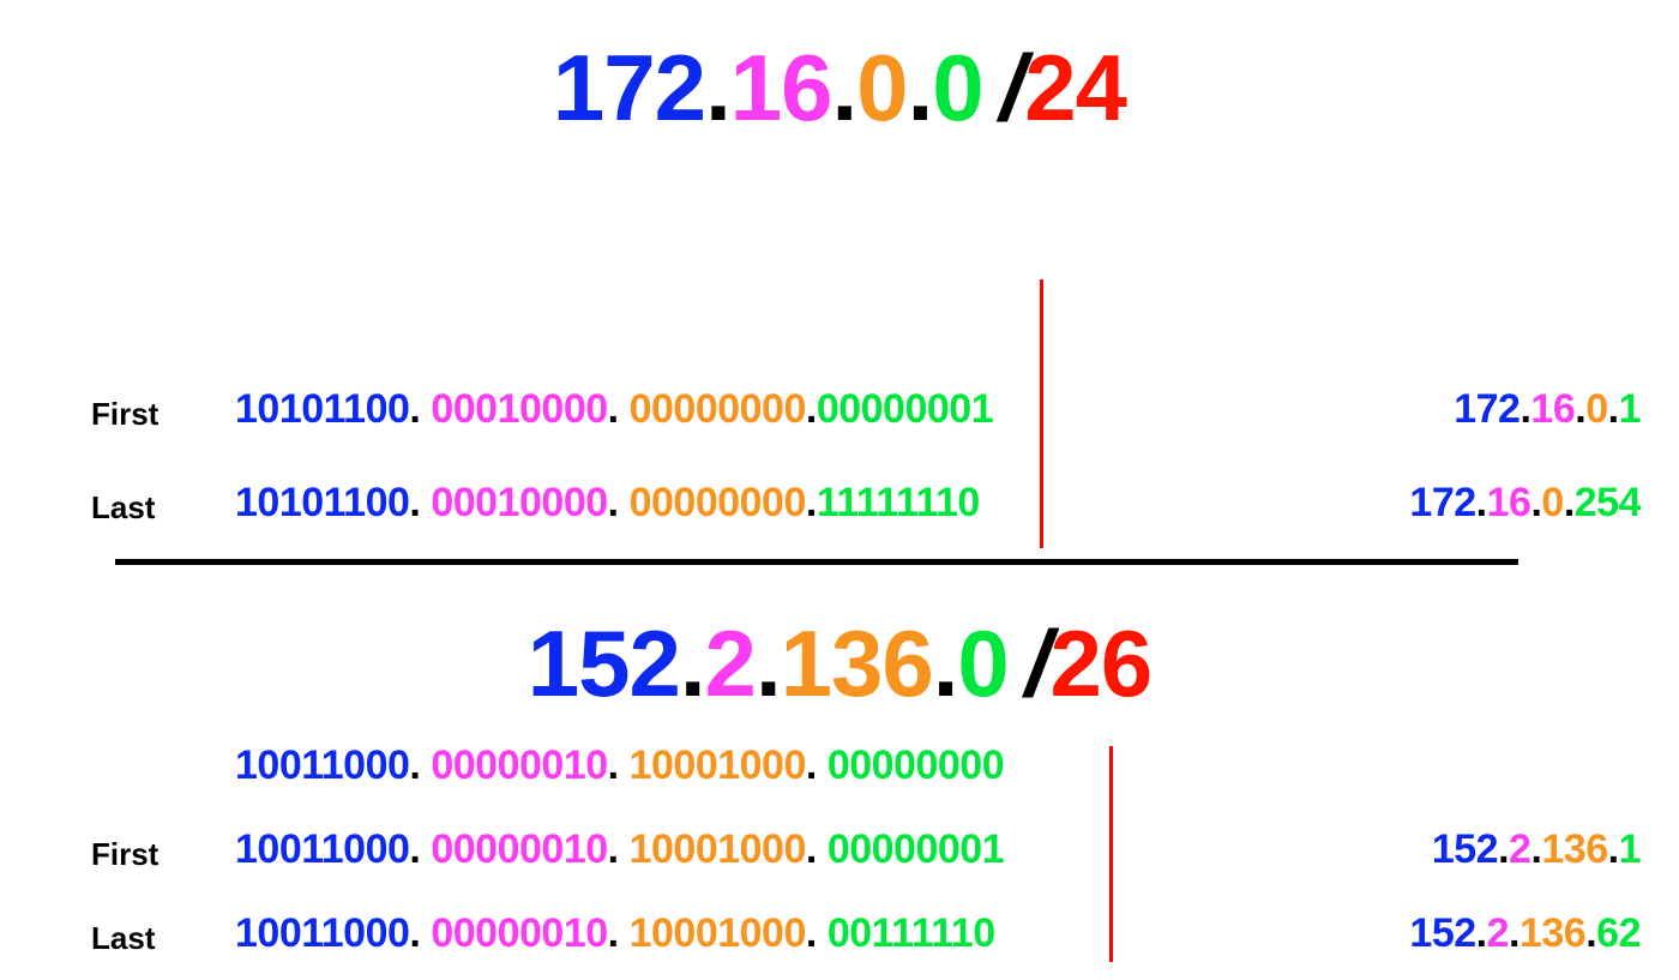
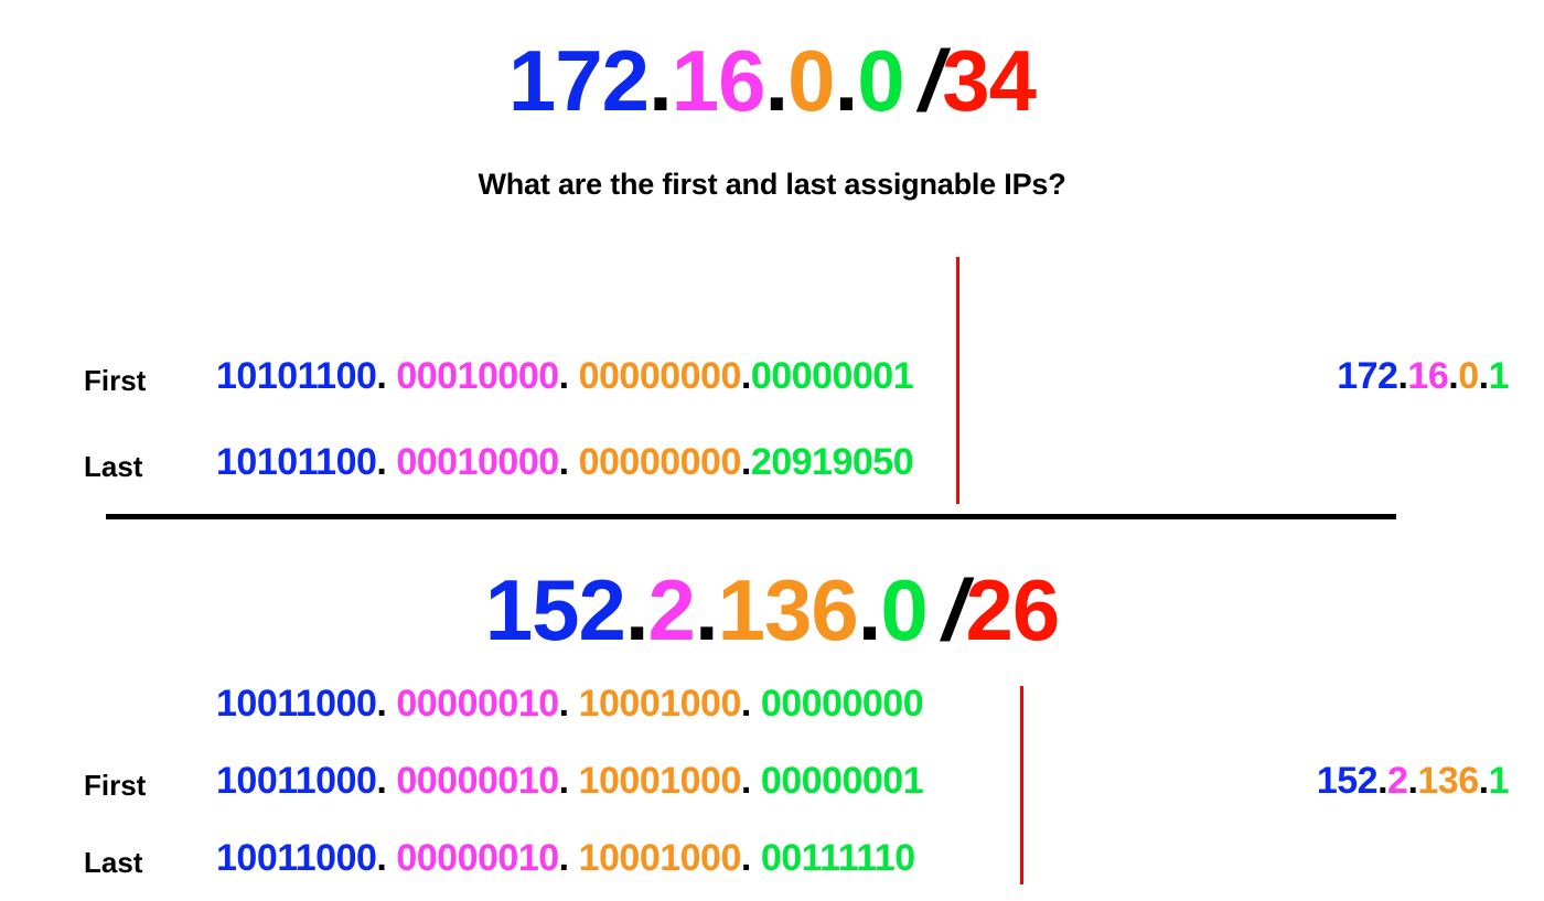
- 172.16.0.0 /24
+ 172.16.0.0 /34
+ What are the first and last assignable IPs?
  First
  10101100. 00010000. 00000000.00000001
  172.16.0.1
  Last
- 10101100. 00010000. 00000000.11111110
+ 10101100. 00010000. 00000000.20919050
- 172.16.0.254
  152.2.136.0 /26
  10011000. 00000010. 10001000. 00000000
  First
  10011000. 00000010. 10001000. 00000001
  152.2.136.1
  Last
  10011000. 00000010. 10001000. 00111110
- 152.2.136.62
